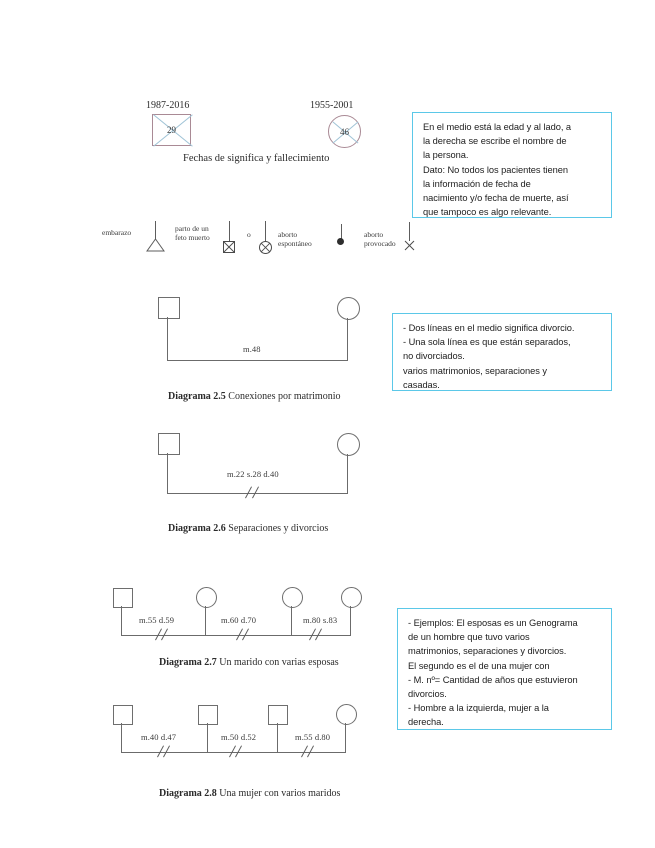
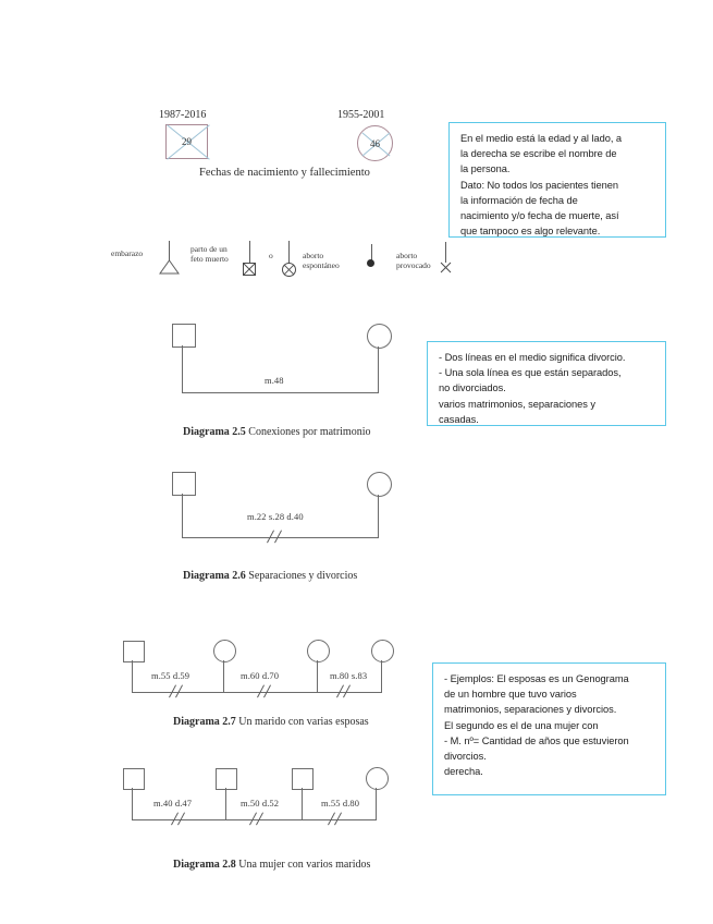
  1987-2016
  1955-2001
  29
  46
- Fechas de significa y fallecimiento
+ Fechas de nacimiento y fallecimiento
  embarazo
  parto de un
  feto muerto
  o
  aborto
  espontáneo
  aborto
  provocado
  m.48
  Diagrama 2.5 Conexiones por matrimonio
  m.22 s.28 d.40
  Diagrama 2.6 Separaciones y divorcios
  m.55 d.59
  m.60 d.70
  m.80 s.83
  Diagrama 2.7 Un marido con varias esposas
  m.40 d.47
  m.50 d.52
  m.55 d.80
  Diagrama 2.8 Una mujer con varios maridos
  En el medio está la edad y al lado, a
  la derecha se escribe el nombre de
  la persona.
  Dato: No todos los pacientes tienen
  la información de fecha de
  nacimiento y/o fecha de muerte, así
  que tampoco es algo relevante.
  - Dos líneas en el medio significa divorcio.
  - Una sola línea es que están separados,
  no divorciados.
  varios matrimonios, separaciones y
  casadas.
  - Ejemplos: El esposas es un Genograma
  de un hombre que tuvo varios
  matrimonios, separaciones y divorcios.
  El segundo es el de una mujer con
  - M. nº= Cantidad de años que estuvieron
  divorcios.
- - Hombre a la izquierda, mujer a la
  derecha.
